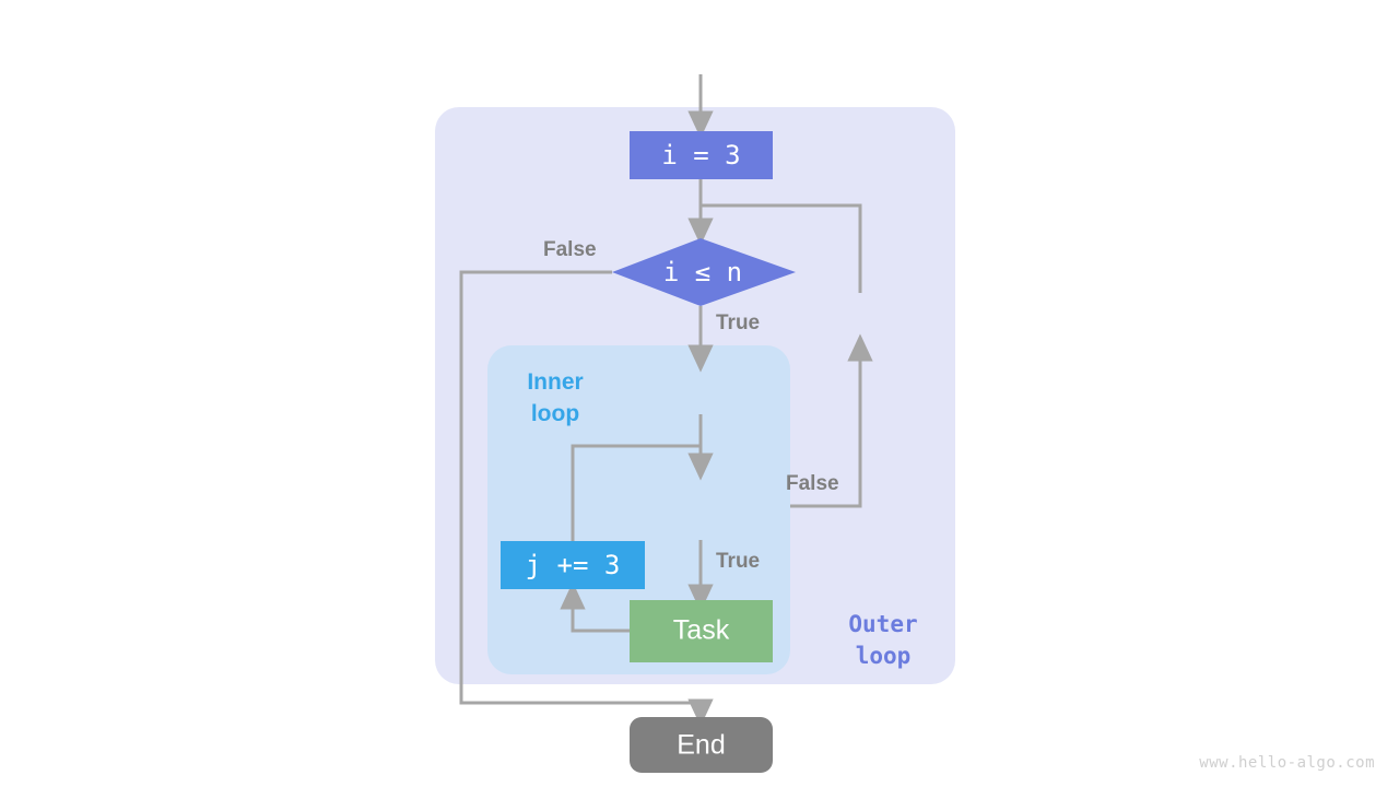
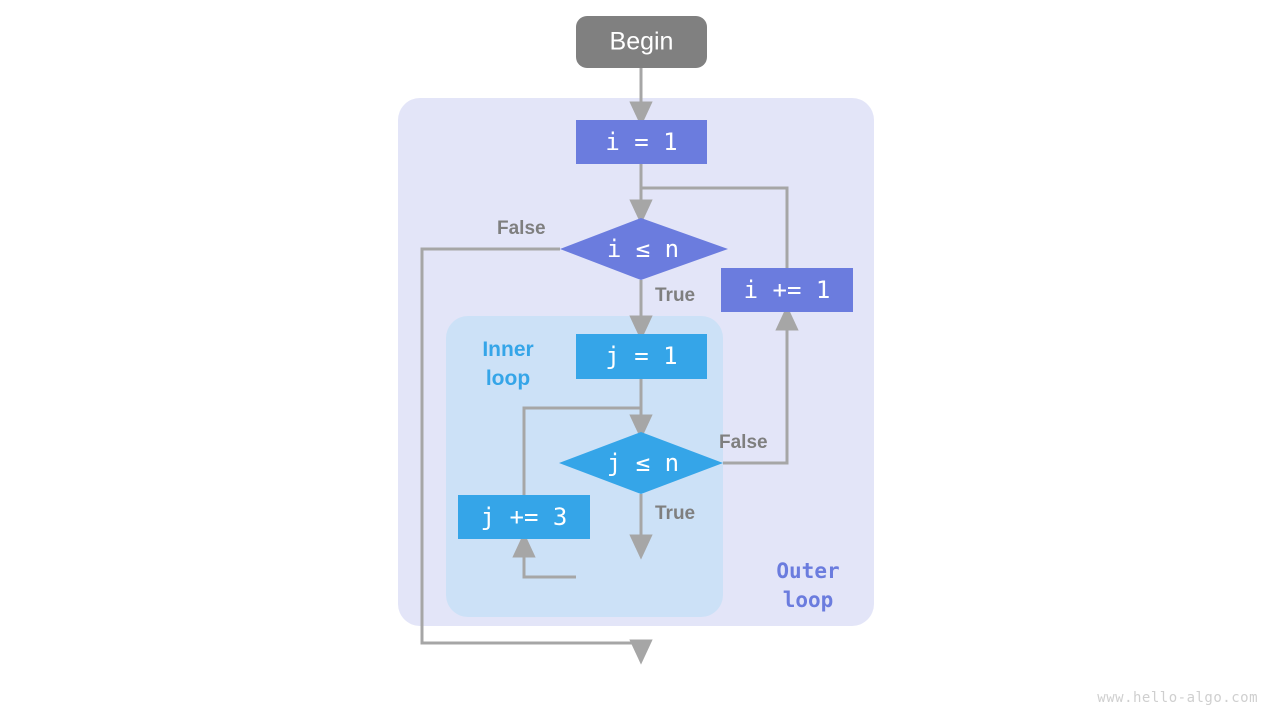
+ Begin
- i = 3
+ i = 1
  i ≤ n
+ i += 1
+ j = 1
+ j ≤ n
  j += 3
- Task
- End
  False
  True
  False
  True
  Inner
  loop
  Outer
  loop
  www.hello-algo.com
